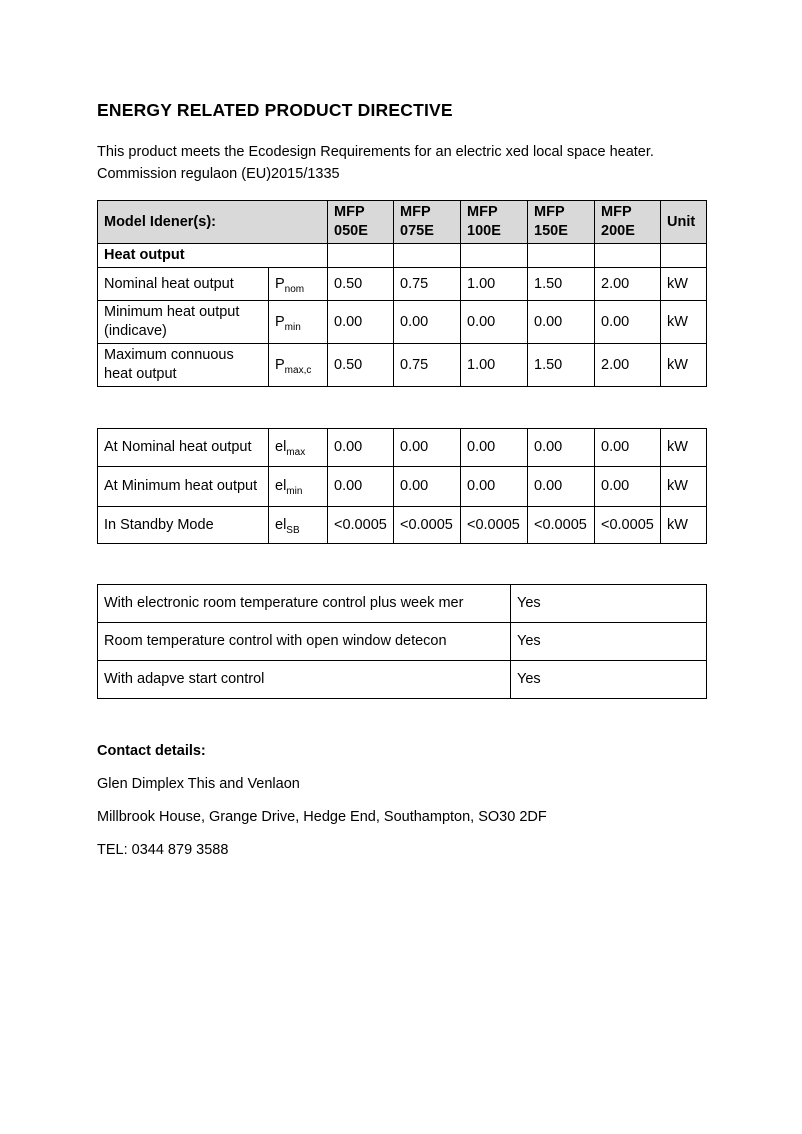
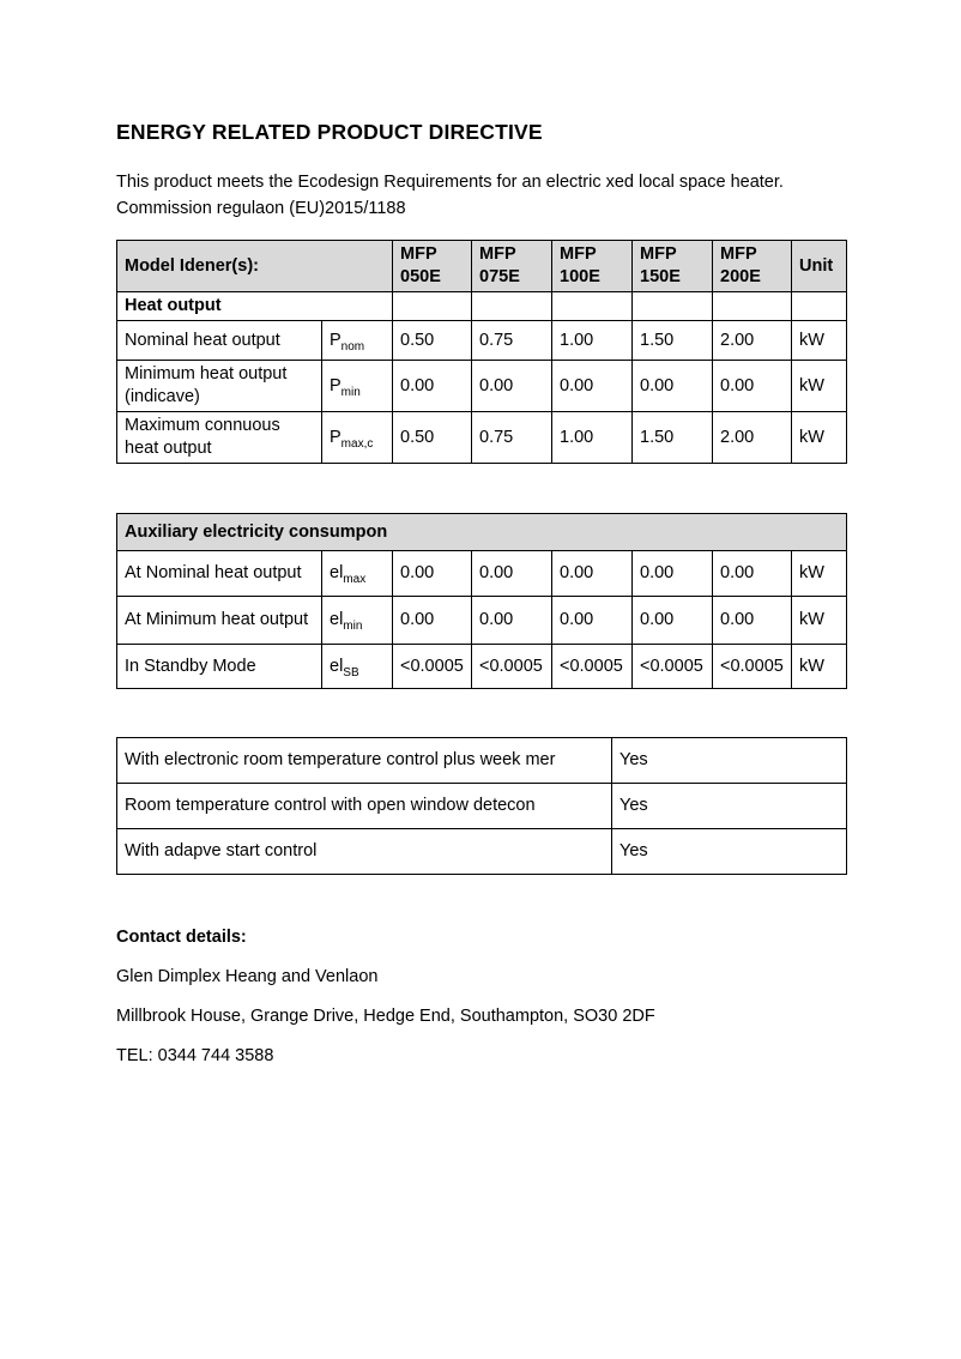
  ENERGY RELATED PRODUCT DIRECTIVE
  This product meets the Ecodesign Requirements for an electric xed local space heater.
- Commission regulaon (EU)2015/1335
+ Commission regulaon (EU)2015/1188
  Model Idener(s):	MFP 050E	MFP 075E	MFP 100E	MFP 150E	MFP 200E	Unit
  Heat output
  Nominal heat output	Pnom	0.50	0.75	1.00	1.50	2.00	kW
  Minimum heat output (indicave)	Pmin	0.00	0.00	0.00	0.00	0.00	kW
  Maximum connuous heat output	Pmax,c	0.50	0.75	1.00	1.50	2.00	kW
+ Auxiliary electricity consumpon
  At Nominal heat output	elmax	0.00	0.00	0.00	0.00	0.00	kW
  At Minimum heat output	elmin	0.00	0.00	0.00	0.00	0.00	kW
  In Standby Mode	elSB	<0.0005	<0.0005	<0.0005	<0.0005	<0.0005	kW
  With electronic room temperature control plus week mer	Yes
  Room temperature control with open window detecon	Yes
  With adapve start control	Yes
  Contact details:
- Glen Dimplex This and Venlaon
+ Glen Dimplex Heang and Venlaon
  Millbrook House, Grange Drive, Hedge End, Southampton, SO30 2DF
- TEL: 0344 879 3588
+ TEL: 0344 744 3588
